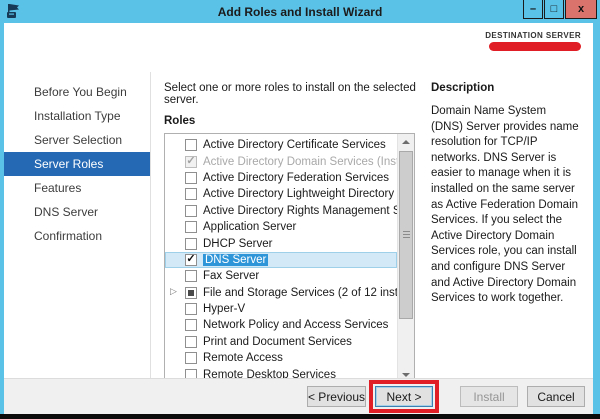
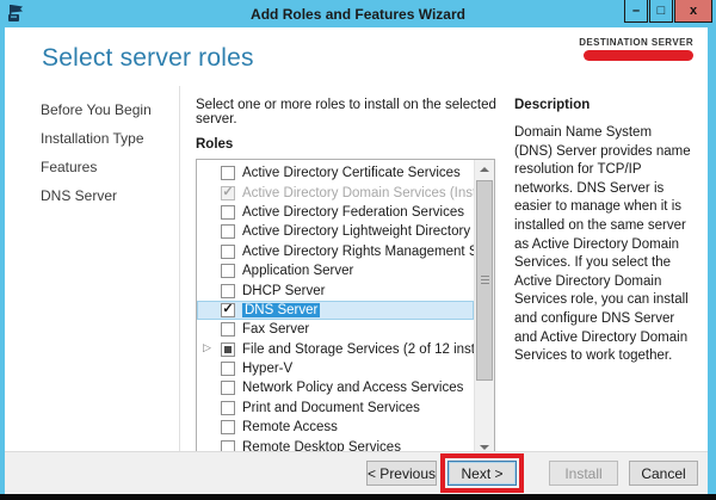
- Add Roles and Install Wizard
+ Add Roles and Features Wizard
  –
  □
  x
+ Select server roles
  DESTINATION SERVER
  Before You Begin
  Installation Type
- Server Selection
- Server Roles
  Features
  DNS Server
- Confirmation
  Select one or more roles to install on the selected server.
  Roles
  Active Directory Certificate Services
  Active Directory Domain Services (Ins
  Active Directory Federation Services
  Active Directory Lightweight Directory
  Active Directory Rights Management
  Application Server
  DHCP Server
  DNS Server
  Fax Server
  ▷
  File and Storage Services (2 of 12 ins
  Hyper-V
  Network Policy and Access Services
  Print and Document Services
  Remote Access
  Remote Desktop Services
  Description
- Domain Name System (DNS) Server provides name resolution for TCP/IP networks. DNS Server is easier to manage when it is installed on the same server as Active Federation Domain Services. If you select the Active Directory Domain Services role, you can install and configure DNS Server and Active Directory Domain Services to work together.
+ Domain Name System (DNS) Server provides name resolution for TCP/IP networks. DNS Server is easier to manage when it is installed on the same server as Active Directory Domain Services. If you select the Active Directory Domain Services role, you can install and configure DNS Server and Active Directory Domain Services to work together.
  < Previous
  Next >
  Install
  Cancel
